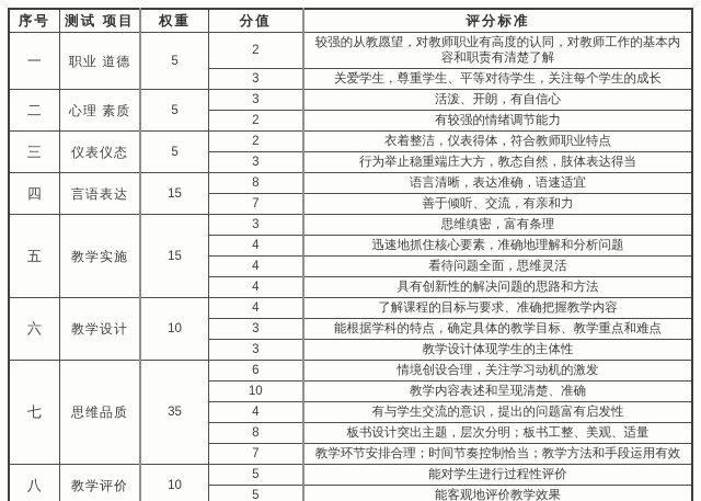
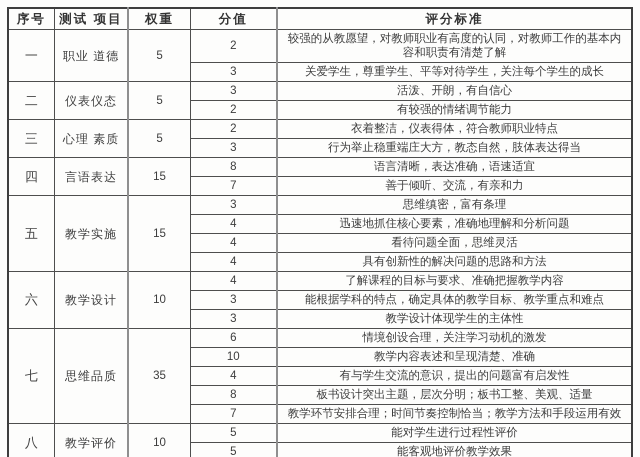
  序号	测试 项目	权重	分值	评分标准
  一	职业 道德	5	2	较强的从教愿望，对教师职业有高度的认同，对教师工作的基本内容和职责有清楚了解
  3	关爱学生，尊重学生、平等对待学生，关注每个学生的成长
- 二	心理 素质	5	3	活泼、开朗，有自信心
+ 二	仪表仪态	5	3	活泼、开朗，有自信心
  2	有较强的情绪调节能力
- 三	仪表仪态	5	2	衣着整洁，仪表得体，符合教师职业特点
+ 三	心理 素质	5	2	衣着整洁，仪表得体，符合教师职业特点
  3	行为举止稳重端庄大方，教态自然，肢体表达得当
  四	言语表达	15	8	语言清晰，表达准确，语速适宜
  7	善于倾听、交流，有亲和力
  五	教学实施	15	3	思维缜密，富有条理
  4	迅速地抓住核心要素，准确地理解和分析问题
  4	看待问题全面，思维灵活
  4	具有创新性的解决问题的思路和方法
  六	教学设计	10	4	了解课程的目标与要求、准确把握教学内容
  3	能根据学科的特点，确定具体的教学目标、教学重点和难点
  3	教学设计体现学生的主体性
  七	思维品质	35	6	情境创设合理，关注学习动机的激发
  10	教学内容表述和呈现清楚、准确
  4	有与学生交流的意识，提出的问题富有启发性
  8	板书设计突出主题，层次分明；板书工整、美观、适量
  7	教学环节安排合理；时间节奏控制恰当；教学方法和手段运用有效
  八	教学评价	10	5	能对学生进行过程性评价
  5	能客观地评价教学效果
